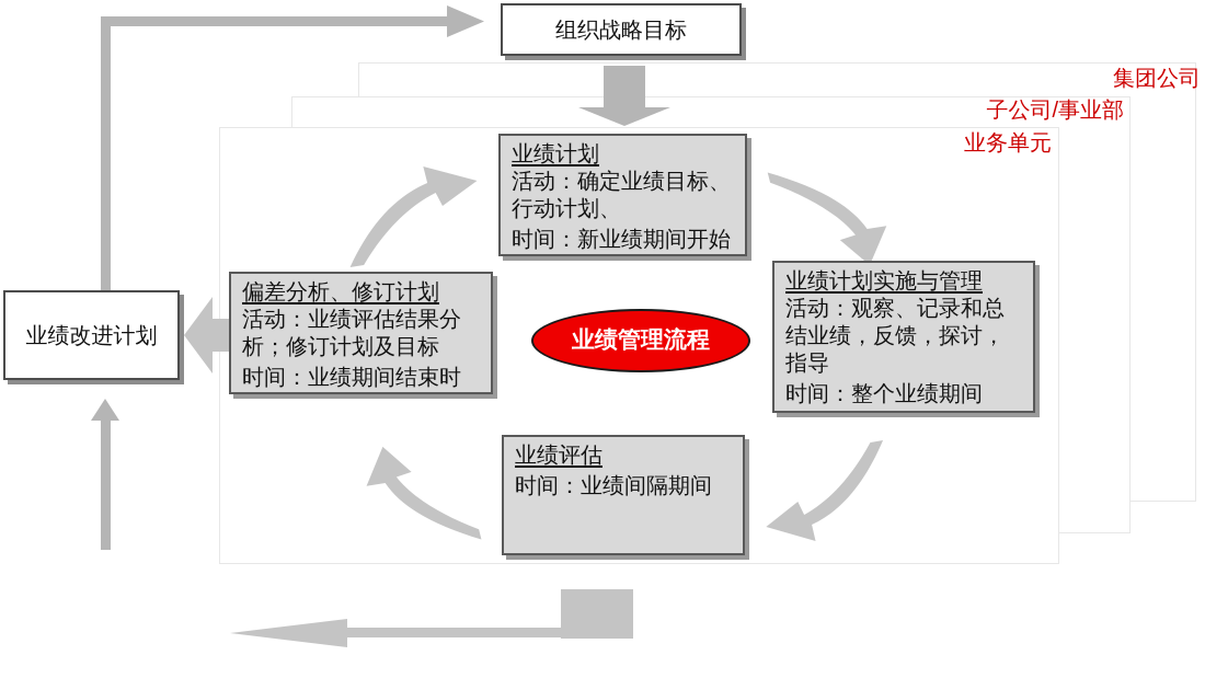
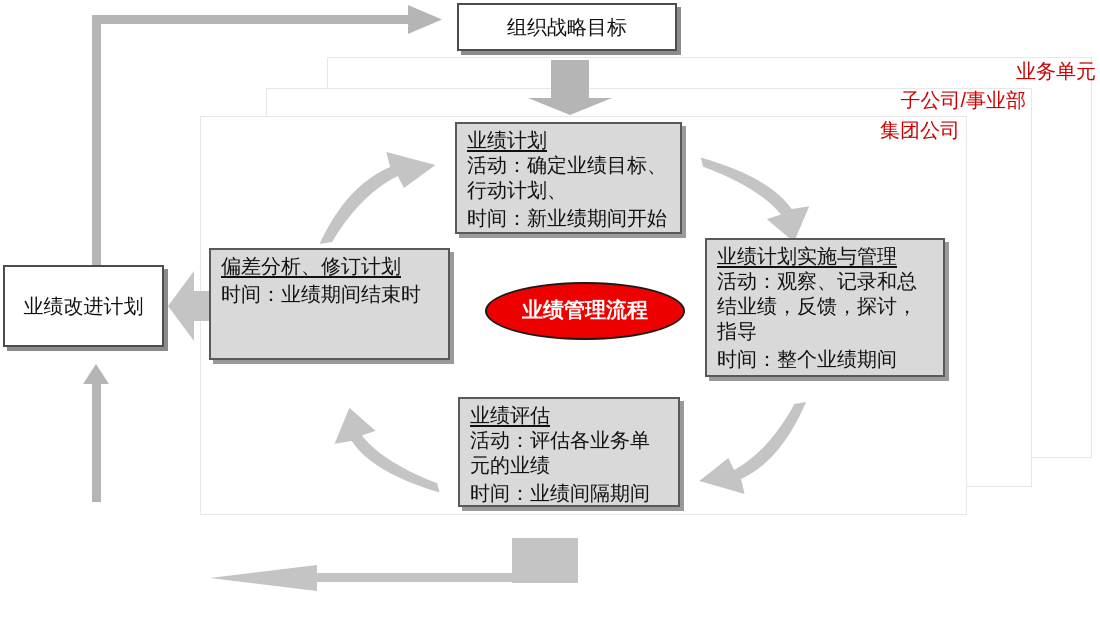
- 集团公司
+ 业务单元
  子公司/事业部
- 业务单元
+ 集团公司
  组织战略目标
  业绩计划
  活动：确定业绩目标、行动计划、
  时间：新业绩期间开始
  业绩计划实施与管理
  活动：观察、记录和总结业绩，反馈，探讨，指导
  时间：整个业绩期间
  业绩评估
+ 活动：评估各业务单元的业绩
  时间：业绩间隔期间
  偏差分析、修订计划
- 活动：业绩评估结果分析；修订计划及目标
  时间：业绩期间结束时
  业绩管理流程
  业绩改进计划
